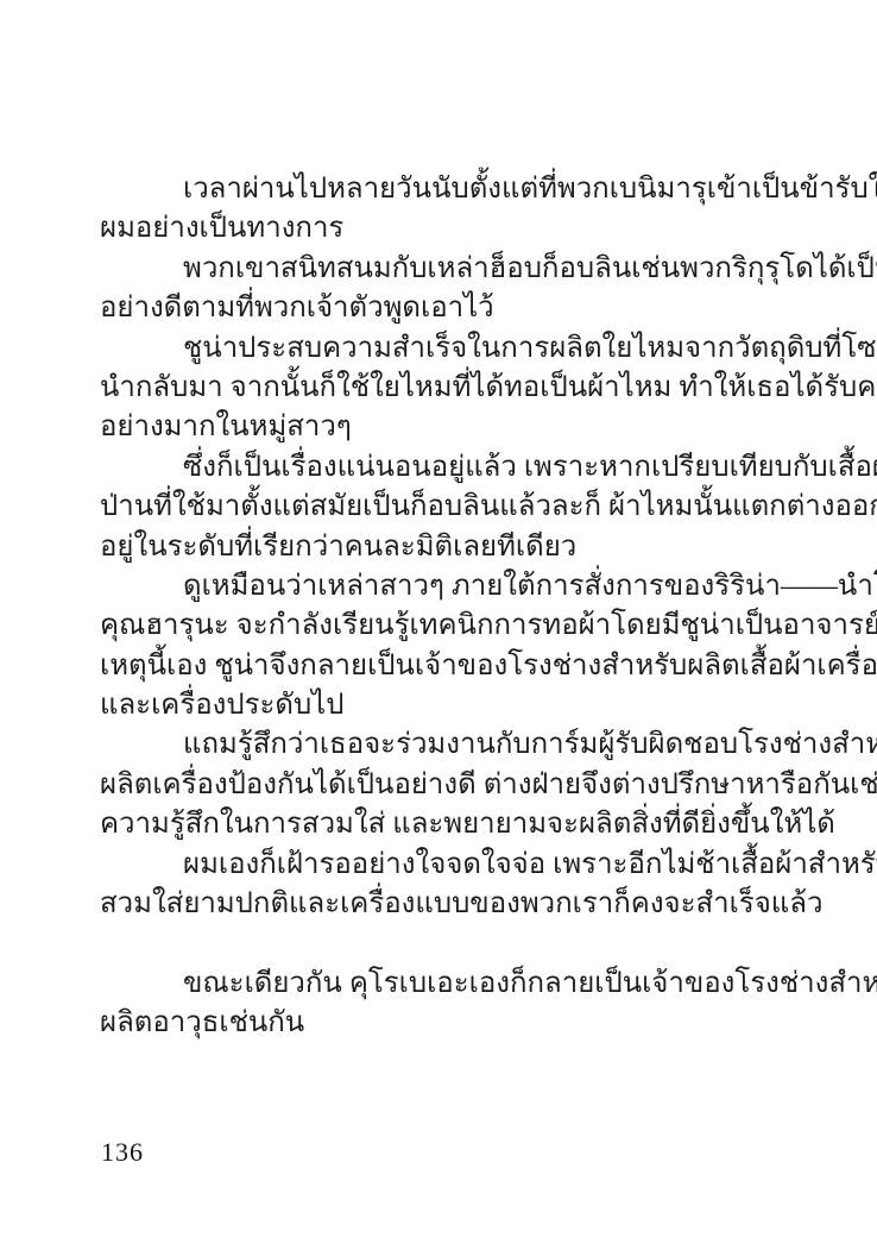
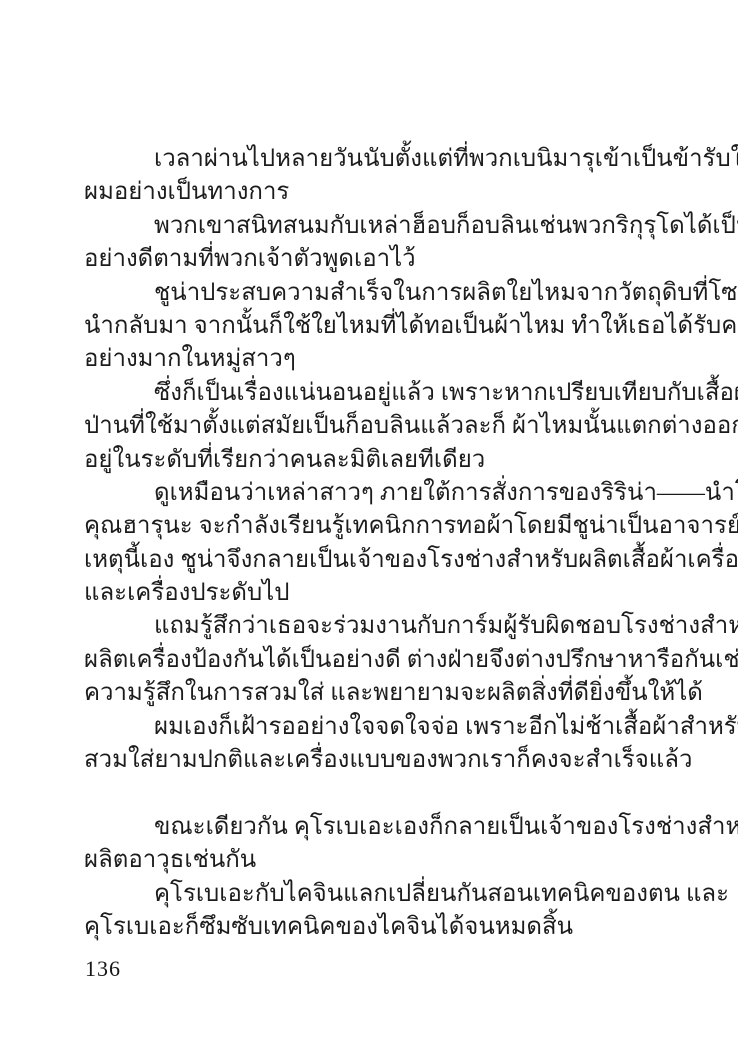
  เวลาผ่านไปหลายวันนับตั้งแต่ที่พวกเบนิมารุเข้าเป็นข้ารับใ
  ผมอย่างเป็นทางการ
  พวกเขาสนิทสนมกับเหล่าฮ็อบก็อบลินเช่นพวกริกุรุโดได้เป็
  อย่างดีตามที่พวกเจ้าตัวพูดเอาไว้
  ชูน่าประสบความสำเร็จในการผลิตใยไหมจากวัตถุดิบที่โซ
  นำกลับมา จากนั้นก็ใช้ใยไหมที่ได้ทอเป็นผ้าไหม ทำให้เธอได้รับค
  อย่างมากในหมู่สาวๆ
  ซึ่งก็เป็นเรื่องแน่นอนอยู่แล้ว เพราะหากเปรียบเทียบกับเสื้อ
  ป่านที่ใช้มาตั้งแต่สมัยเป็นก็อบลินแล้วละก็ ผ้าไหมนั้นแตกต่างออ
  อยู่ในระดับที่เรียกว่าคนละมิติเลยทีเดียว
  ดูเหมือนว่าเหล่าสาวๆ ภายใต้การสั่งการของริริน่า——นำ
  คุณฮารุนะ จะกำลังเรียนรู้เทคนิกการทอผ้าโดยมีชูน่าเป็นอาจารย์
  เหตุนี้เอง ชูน่าจึงกลายเป็นเจ้าของโรงช่างสำหรับผลิตเสื้อผ้าเครื่อ
  และเครื่องประดับไป
  แถมรู้สึกว่าเธอจะร่วมงานกับการ์มผู้รับผิดชอบโรงช่างสำห
  ผลิตเครื่องป้องกันได้เป็นอย่างดี ต่างฝ่ายจึงต่างปรึกษาหารือกันเช่
  ความรู้สึกในการสวมใส่ และพยายามจะผลิตสิ่งที่ดียิ่งขึ้นให้ได้
  ผมเองก็เฝ้ารออย่างใจจดใจจ่อ เพราะอีกไม่ช้าเสื้อผ้าสำหรั
  สวมใส่ยามปกติและเครื่องแบบของพวกเราก็คงจะสำเร็จแล้ว
  ขณะเดียวกัน คุโรเบเอะเองก็กลายเป็นเจ้าของโรงช่างสำห
  ผลิตอาวุธเช่นกัน
+ คุโรเบเอะกับไคจินแลกเปลี่ยนกันสอนเทคนิคของตน และ
+ คุโรเบเอะก็ซึมซับเทคนิคของไคจินได้จนหมดสิ้น
  136
